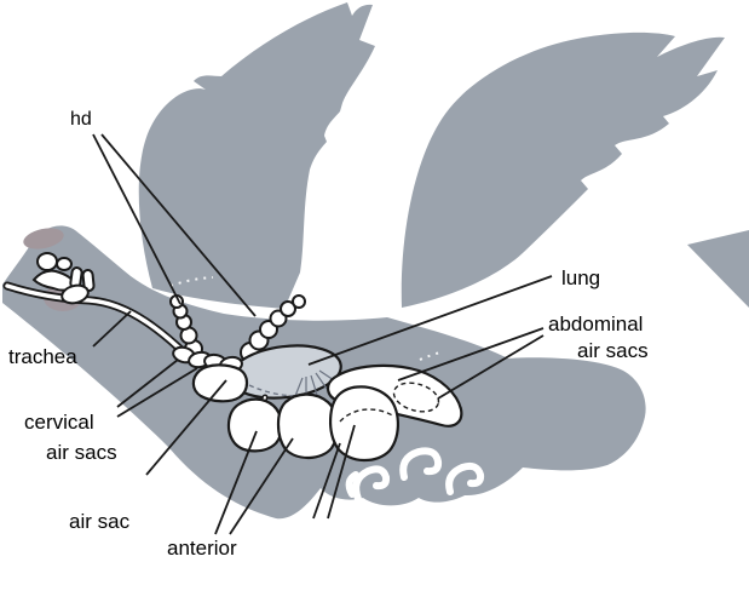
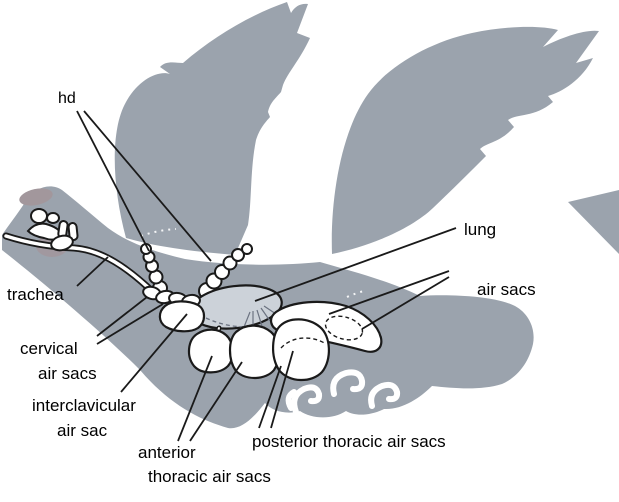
  hd
  trachea
  cervical
  air sacs
+ interclavicular
  air sac
  anterior
+ thoracic air sacs
+ posterior thoracic air sacs
  lung
- abdominal
  air sacs
